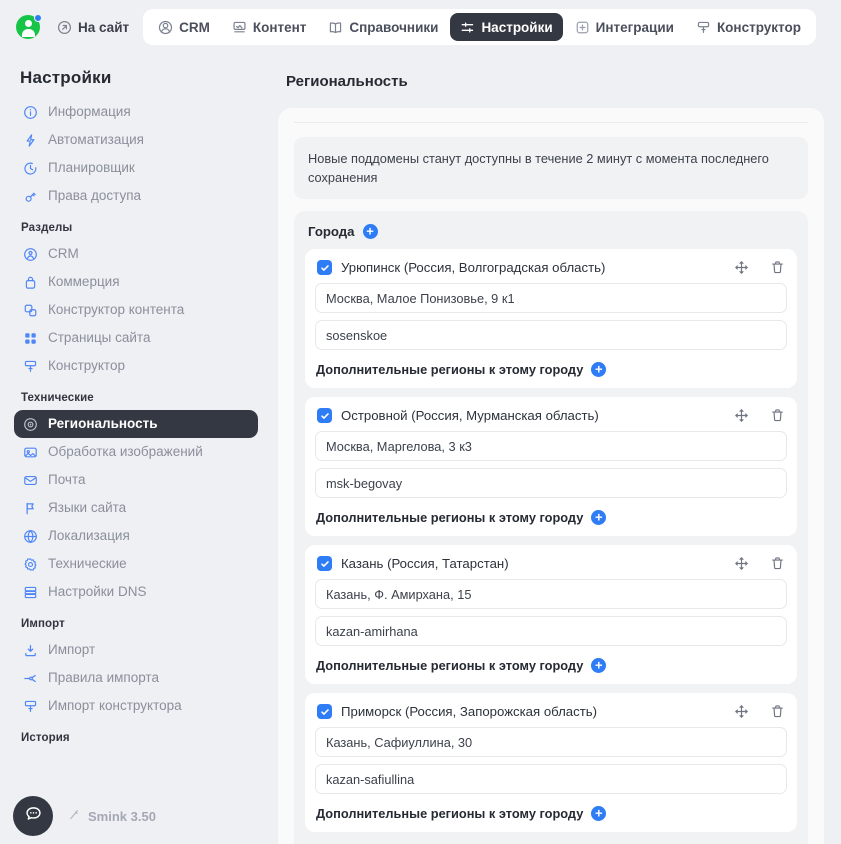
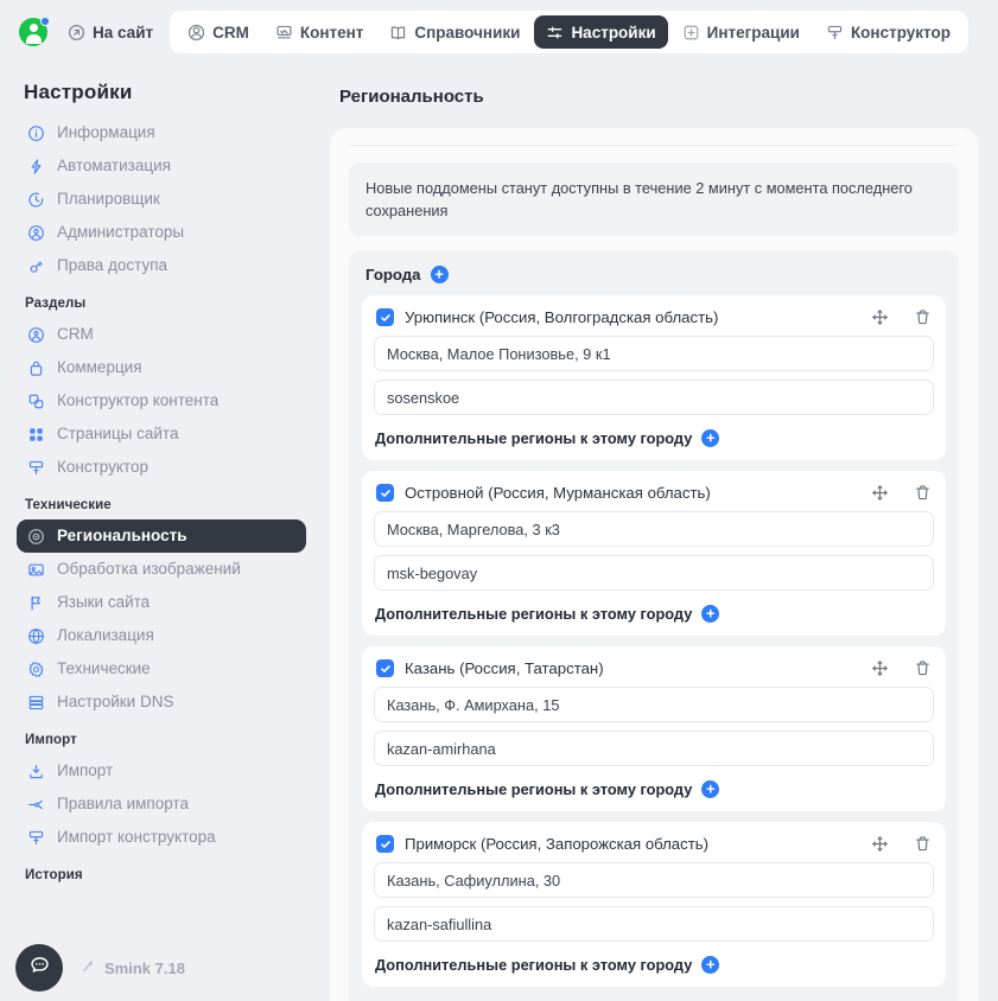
  На сайт
  CRM
  Контент
  Справочники
  Настройки
  Интеграции
  Конструктор
  Настройки
  Информация
  Автоматизация
  Планировщик
+ Администраторы
  Права доступа
  Разделы
  CRM
  Коммерция
  Конструктор контента
  Страницы сайта
  Конструктор
  Технические
  Региональность
  Обработка изображений
- Почта
  Языки сайта
  Локализация
  Технические
  Настройки DNS
  Импорт
  Импорт
  Правила импорта
  Импорт конструктора
  История
- Smink 3.50
+ Smink 7.18
  Региональность
  Новые поддомены станут доступны в течение 2 минут с момента последнего сохранения
  Города
  +
  Урюпинск (Россия, Волгоградская область)
  Москва, Малое Понизовье, 9 к1 sosenskoe
  Дополнительные регионы к этому городу
  +
  Островной (Россия, Мурманская область)
  Москва, Маргелова, 3 к3 msk-begovay
  Дополнительные регионы к этому городу
  +
  Казань (Россия, Татарстан)
  Казань, Ф. Амирхана, 15 kazan-amirhana
  Дополнительные регионы к этому городу
  +
  Приморск (Россия, Запорожская область)
  Казань, Сафиуллина, 30 kazan-safiullina
  Дополнительные регионы к этому городу
  +
